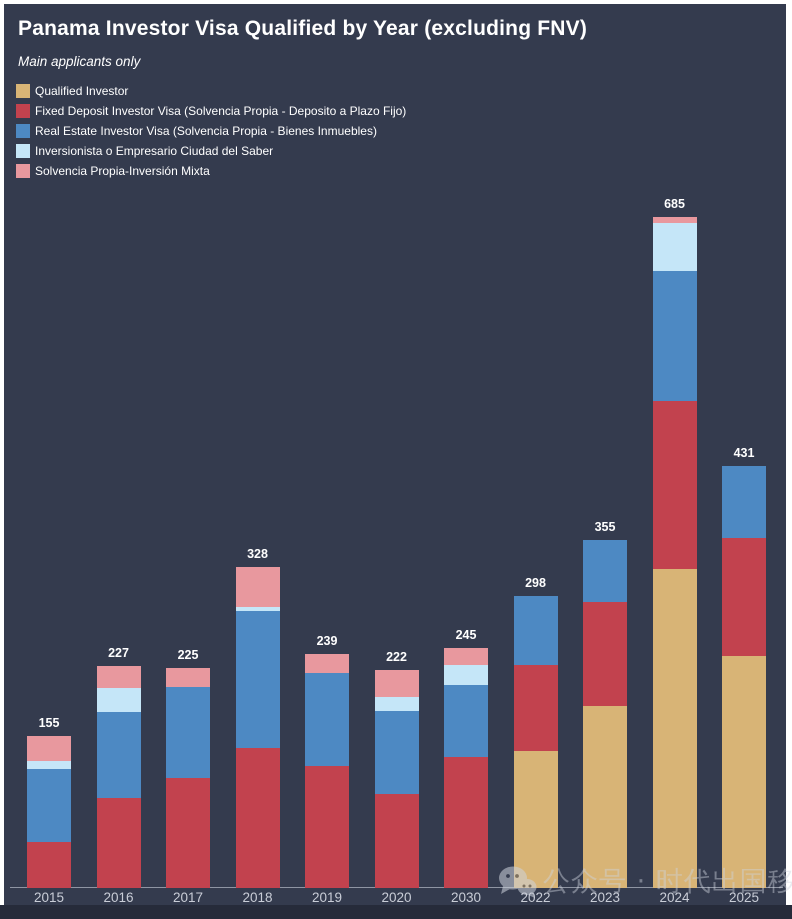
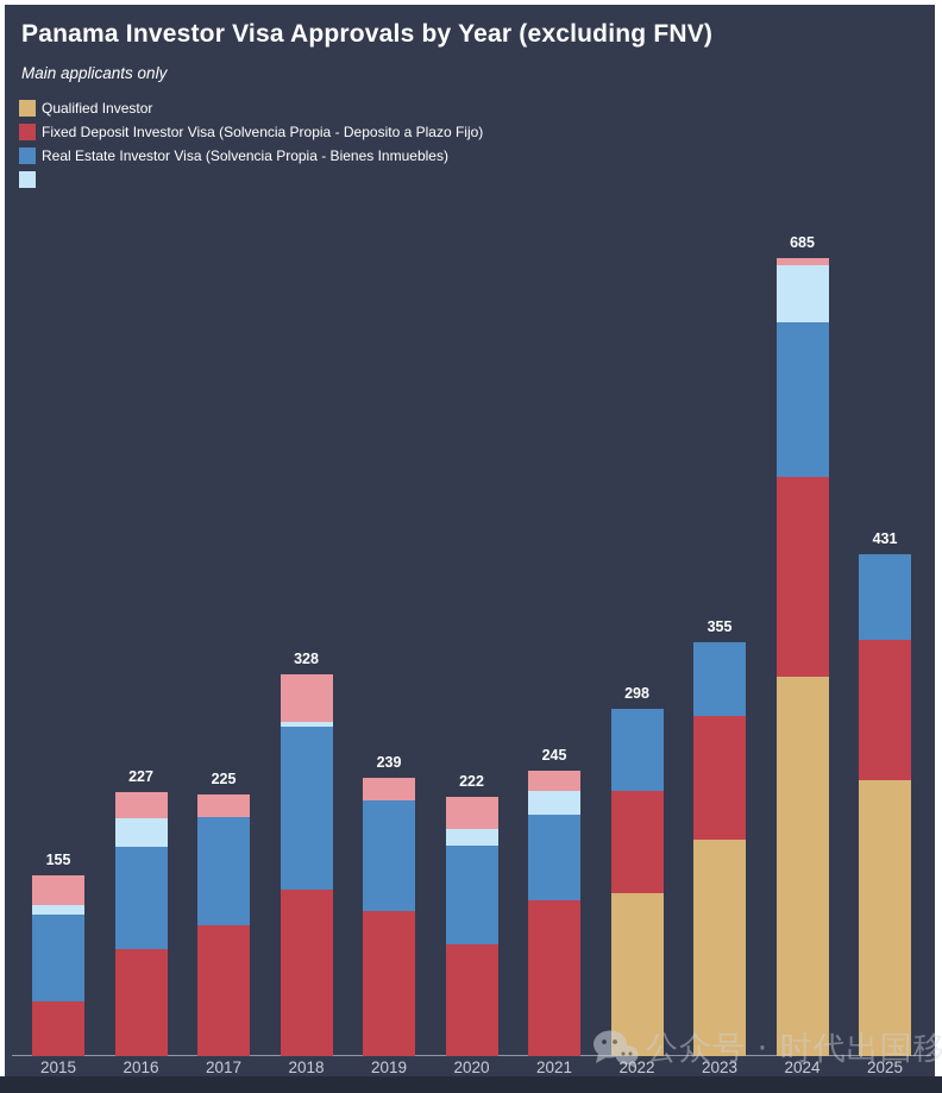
- Panama Investor Visa Qualified by Year (excluding FNV)
+ Panama Investor Visa Approvals by Year (excluding FNV)
  Main applicants only
  Qualified Investor
  Fixed Deposit Investor Visa (Solvencia Propia - Deposito a Plazo Fijo)
  Real Estate Investor Visa (Solvencia Propia - Bienes Inmuebles)
- Inversionista o Empresario Ciudad del Saber
- Solvencia Propia-Inversión Mixta
  155
  2015
  227
  2016
  225
  2017
  328
  2018
  239
  2019
  222
  2020
  245
- 2030
+ 2021
  298
  2022
  355
  2023
  685
  2024
  431
  2025
  公众号 · 时代出国移
